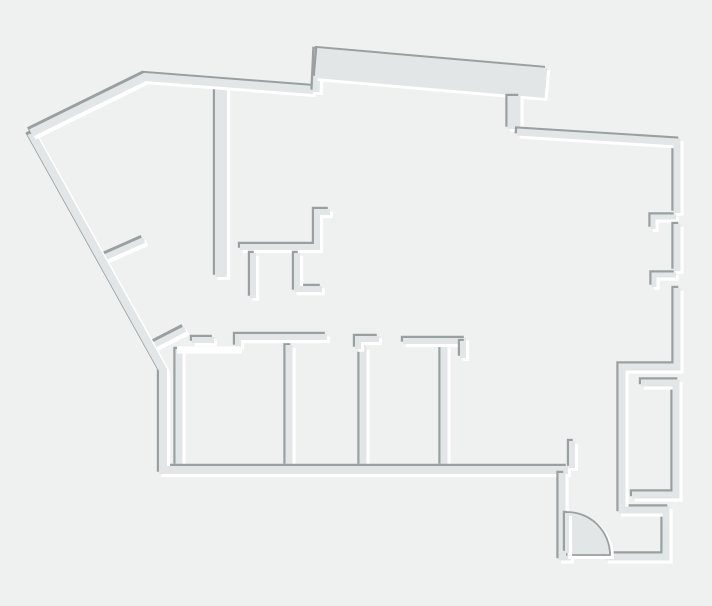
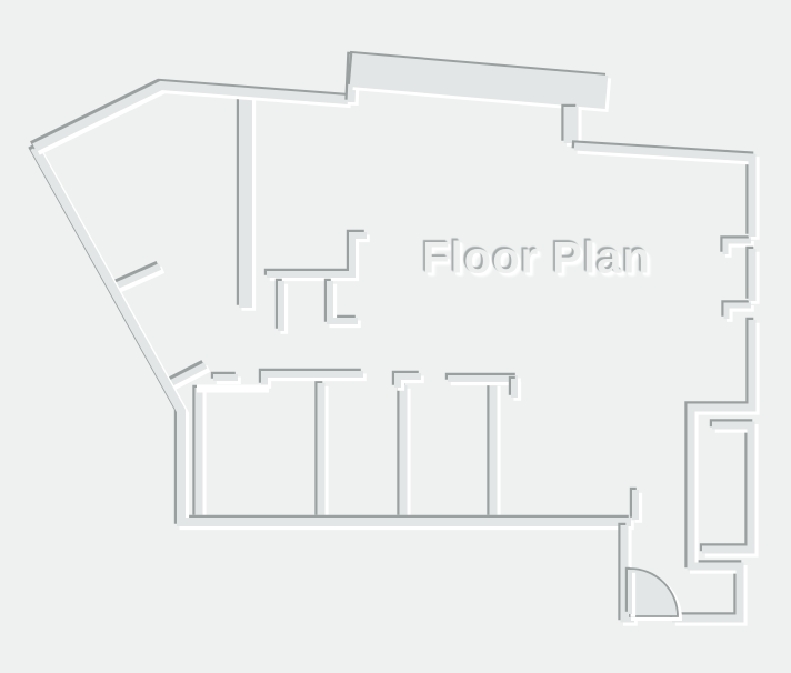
+ Floor Plan
